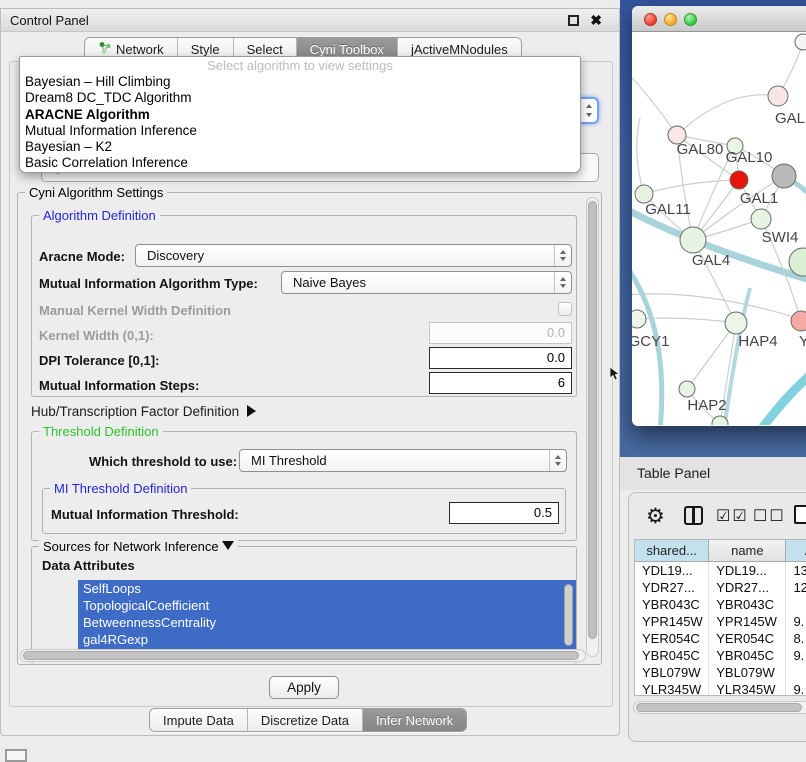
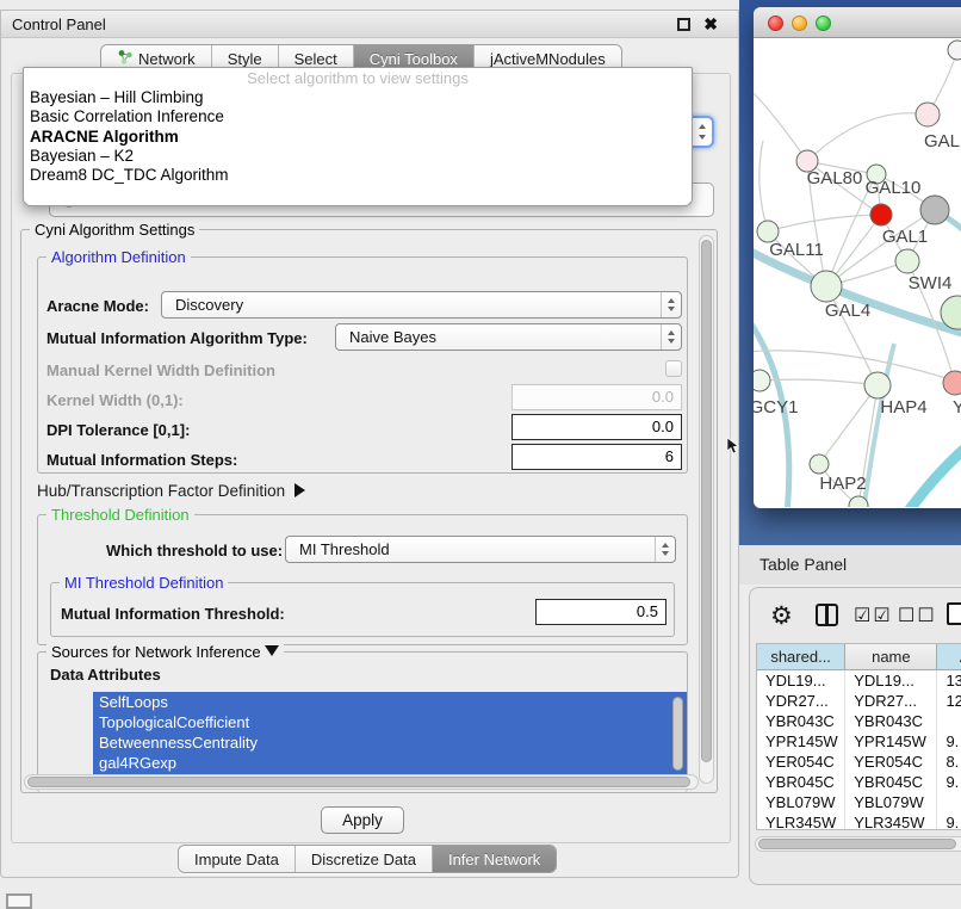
  GAL
  GAL80
  GAL10
  GAL1
  GAL11
  GAL4
  SWI4
  GCY1
  HAP4
  Y
  HAP2
  Control Panel
  ✖
  Network
  Style
  Select
  Cyni Toolbox
  jActiveMNodules
  Cyni Algorithm Settings
  Algorithm Definition
  Aracne Mode:
  Discovery
  Mutual Information Algorithm Type:
  Naive Bayes
  Manual Kernel Width Definition
  Kernel Width (0,1):
  0.0
  DPI Tolerance [0,1]:
  0.0
  Mutual Information Steps:
  6
  Hub/Transcription Factor Definition
  Threshold Definition
  Which threshold to use:
  MI Threshold
  MI Threshold Definition
  Mutual Information Threshold:
  0.5
  Sources for Network Inference
  Data Attributes
  SelfLoops
  TopologicalCoefficient
  BetweennessCentrality
  gal4RGexp
  Select algorithm to view settings
  Bayesian – Hill Climbing
- Dream8 DC_TDC Algorithm
+ Basic Correlation Inference
  ARACNE Algorithm
- Mutual Information Inference
  Bayesian – K2
- Basic Correlation Inference
+ Dream8 DC_TDC Algorithm
  Apply
  Impute Data
  Discretize Data
  Infer Network
  Table Panel
  ⚙
  ☑☑
  ☐☐
  shared...
  name
  YDL19...
  YDL19...
  13
  YDR27...
  YDR27...
  12
  YBR043C
  YBR043C
  YPR145W
  YPR145W
  9.
  YER054C
  YER054C
  8.
  YBR045C
  YBR045C
  9.
  YBL079W
  YBL079W
  YLR345W
  YLR345W
  9.
